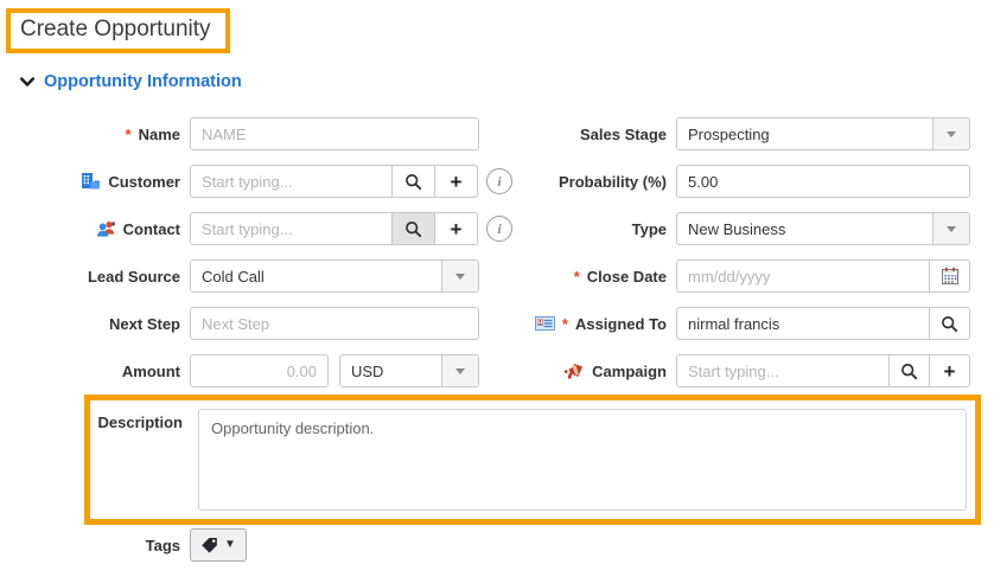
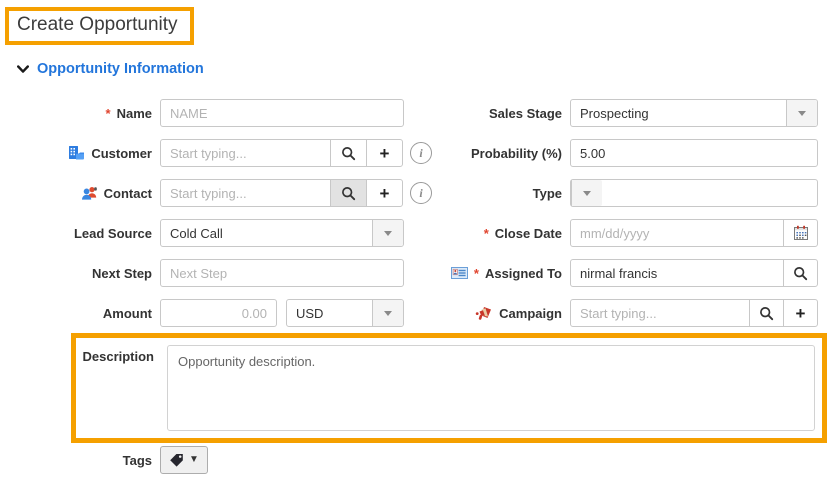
  Create Opportunity
  Opportunity Information
  *
  Name
  NAME
  Customer
  Start typing...
  +
  i
  Contact
  Start typing...
  +
  i
  Lead Source
  Cold Call
  Next Step
  Next Step
  Amount
  0.00
  USD
  Sales Stage
  Prospecting
  Probability (%)
  5.00
  Type
- New Business
  *
  Close Date
  mm/dd/yyyy
  *
  Assigned To
  nirmal francis
  Campaign
  Start typing...
  +
  Description
  Opportunity description.
  Tags
  ▼
